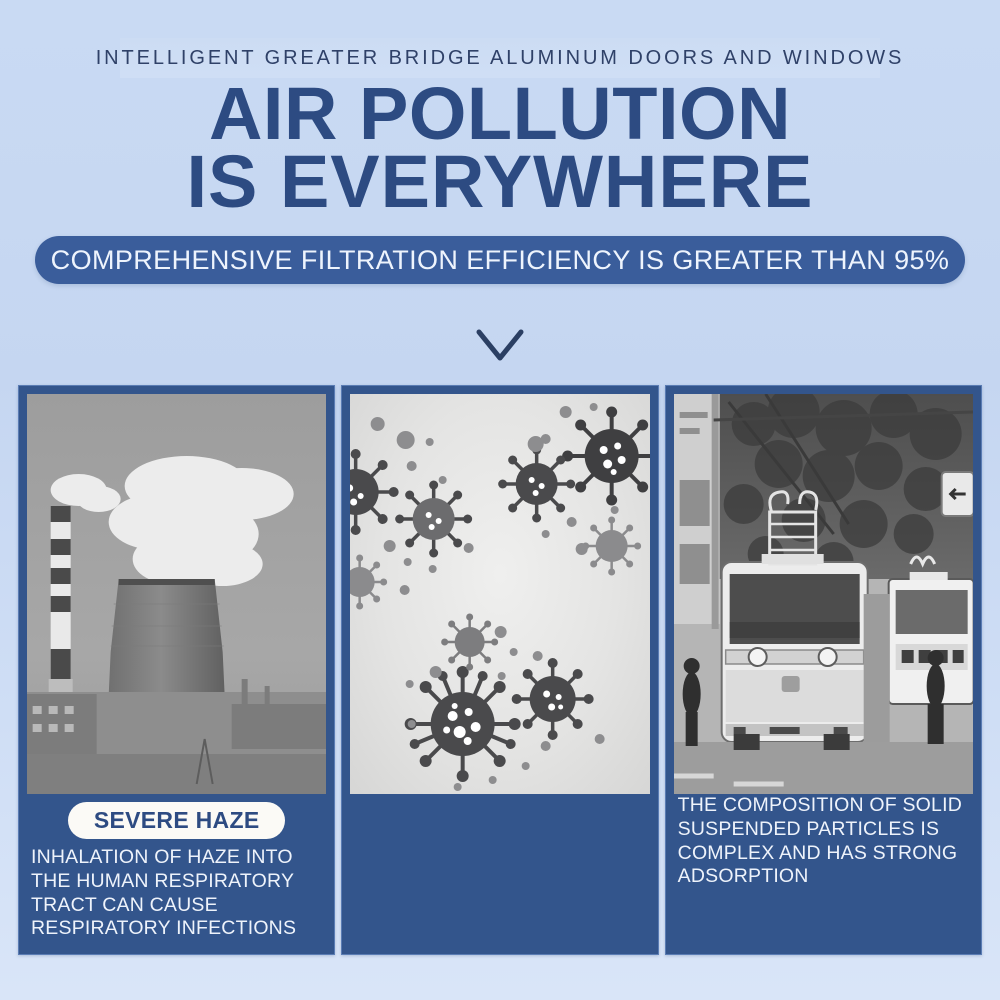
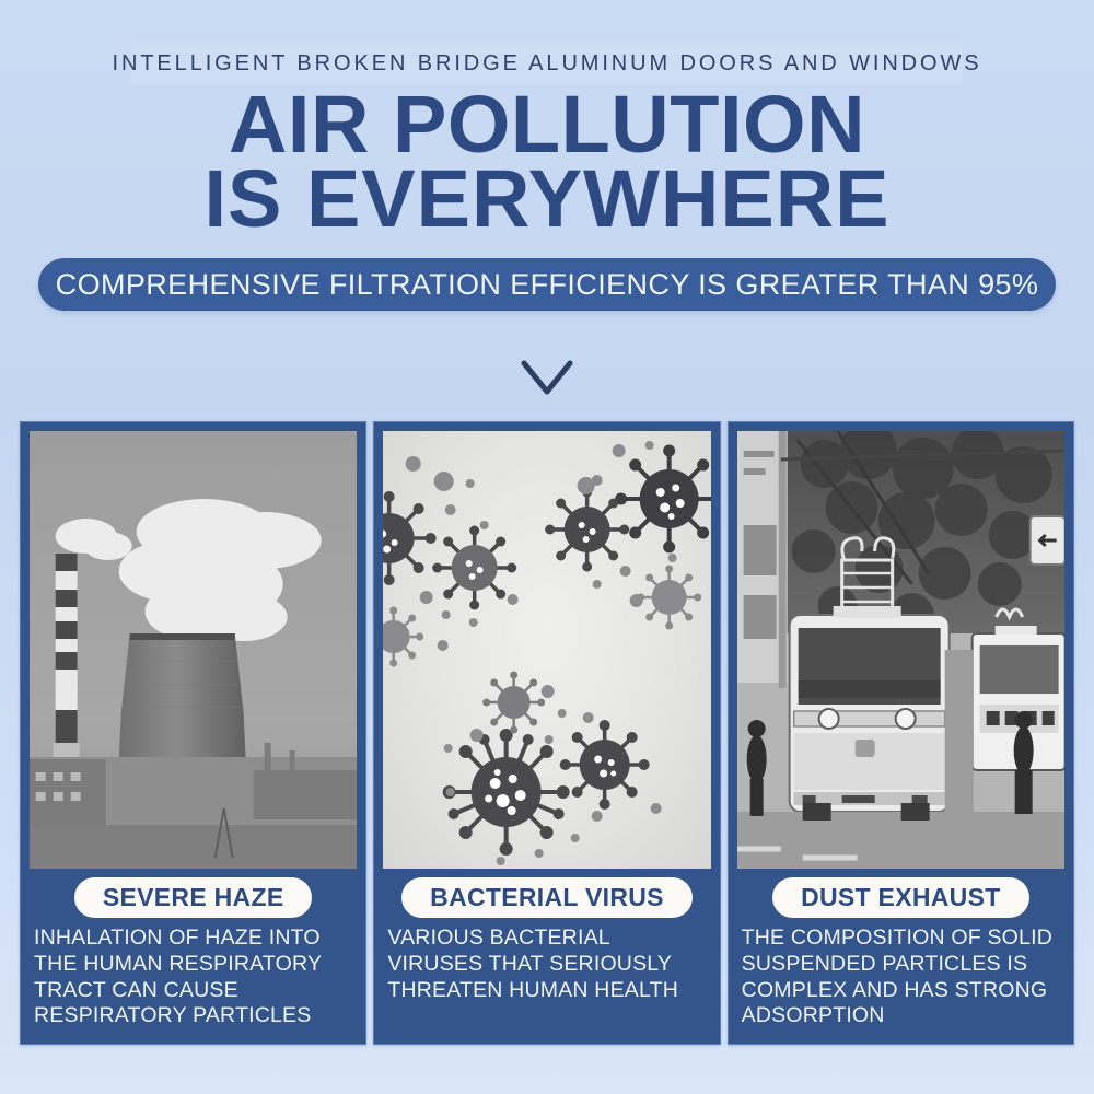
- INTELLIGENT GREATER BRIDGE ALUMINUM DOORS AND WINDOWS
+ INTELLIGENT BROKEN BRIDGE ALUMINUM DOORS AND WINDOWS
  AIR POLLUTION
  IS EVERYWHERE
  COMPREHENSIVE FILTRATION EFFICIENCY IS GREATER THAN 95%
  SEVERE HAZE
- INHALATION OF HAZE INTO THE HUMAN RESPIRATORY TRACT CAN CAUSE RESPIRATORY INFECTIONS
+ INHALATION OF HAZE INTO THE HUMAN RESPIRATORY TRACT CAN CAUSE RESPIRATORY PARTICLES
+ BACTERIAL VIRUS
+ VARIOUS BACTERIAL VIRUSES THAT SERIOUSLY THREATEN HUMAN HEALTH
+ DUST EXHAUST
  THE COMPOSITION OF SOLID SUSPENDED PARTICLES IS COMPLEX AND HAS STRONG ADSORPTION
